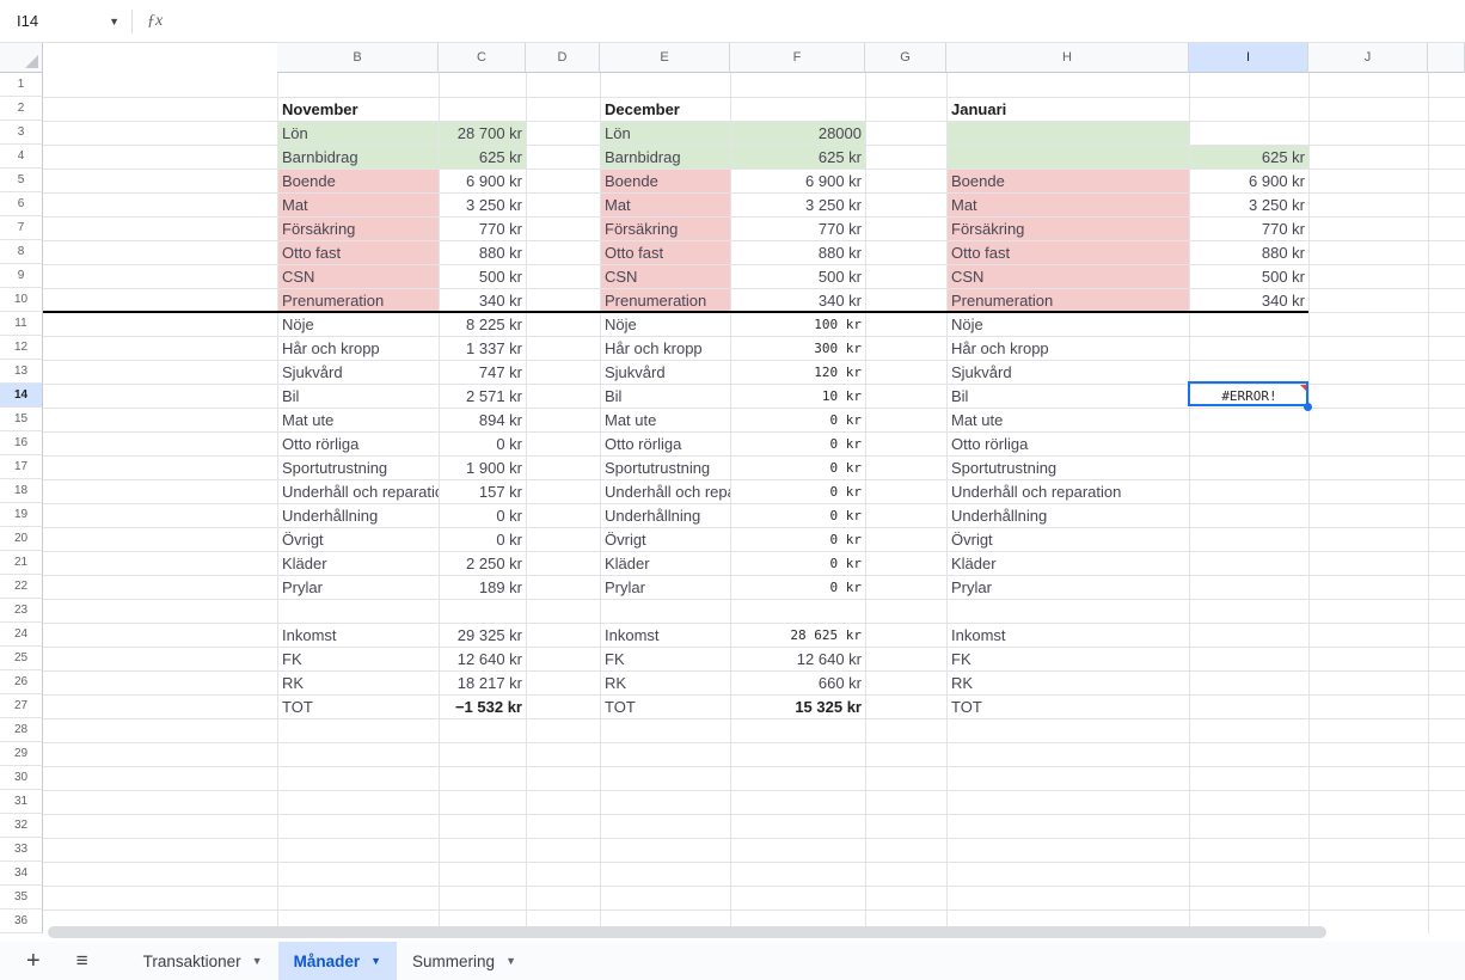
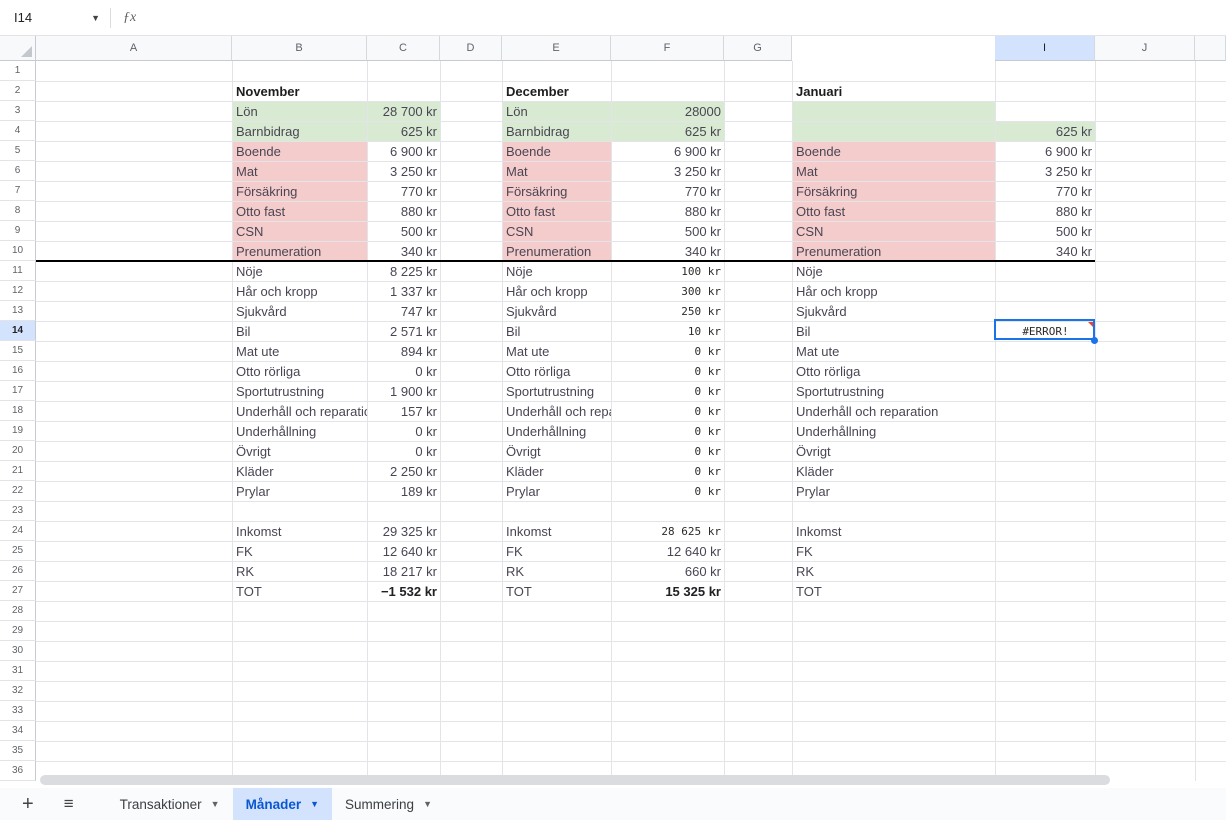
  I14
  ▼
  ƒx
+ A
  B
  C
  D
  E
  F
  G
- H
  I
  J
  1
  2
  3
  4
  5
  6
  7
  8
  9
  10
  11
  12
  13
  14
  15
  16
  17
  18
  19
  20
  21
  22
  23
  24
  25
  26
  27
  28
  29
  30
  31
  32
  33
  34
  35
  36
  November
  Lön
  28 700 kr
  Barnbidrag
  625 kr
  Boende
  6 900 kr
  Mat
  3 250 kr
  Försäkring
  770 kr
  Otto fast
  880 kr
  CSN
  500 kr
  Prenumeration
  340 kr
  Nöje
  8 225 kr
  Hår och kropp
  1 337 kr
  Sjukvård
  747 kr
  Bil
  2 571 kr
  Mat ute
  894 kr
  Otto rörliga
  0 kr
  Sportutrustning
  1 900 kr
  Underhåll och reparati
  157 kr
  Underhållning
  0 kr
  Övrigt
  0 kr
  Kläder
  2 250 kr
  Prylar
  189 kr
  Inkomst
  29 325 kr
  FK
  12 640 kr
  RK
  18 217 kr
  TOT
  −1 532 kr
  December
  Lön
  28000
  Barnbidrag
  625 kr
  Boende
  6 900 kr
  Mat
  3 250 kr
  Försäkring
  770 kr
  Otto fast
  880 kr
  CSN
  500 kr
  Prenumeration
  340 kr
  Nöje
  100 kr
  Hår och kropp
  300 kr
  Sjukvård
- 120 kr
+ 250 kr
  Bil
  10 kr
  Mat ute
  0 kr
  Otto rörliga
  0 kr
  Sportutrustning
  0 kr
  0 kr
  Underhållning
  0 kr
  Övrigt
  0 kr
  Kläder
  0 kr
  Prylar
  0 kr
  Inkomst
  28 625 kr
  FK
  12 640 kr
  RK
  660 kr
  TOT
  15 325 kr
  Januari
  625 kr
  Boende
  6 900 kr
  Mat
  3 250 kr
  Försäkring
  770 kr
  Otto fast
  880 kr
  CSN
  500 kr
  Prenumeration
  340 kr
  Nöje
  Hår och kropp
  Sjukvård
  Bil
  #ERROR!
  Mat ute
  Otto rörliga
  Sportutrustning
  Underhåll och reparation
  Underhållning
  Övrigt
  Kläder
  Prylar
  Inkomst
  FK
  RK
  TOT
  +
  ≡
  Transaktioner
  ▼
  Månader
  ▼
  Summering
  ▼
